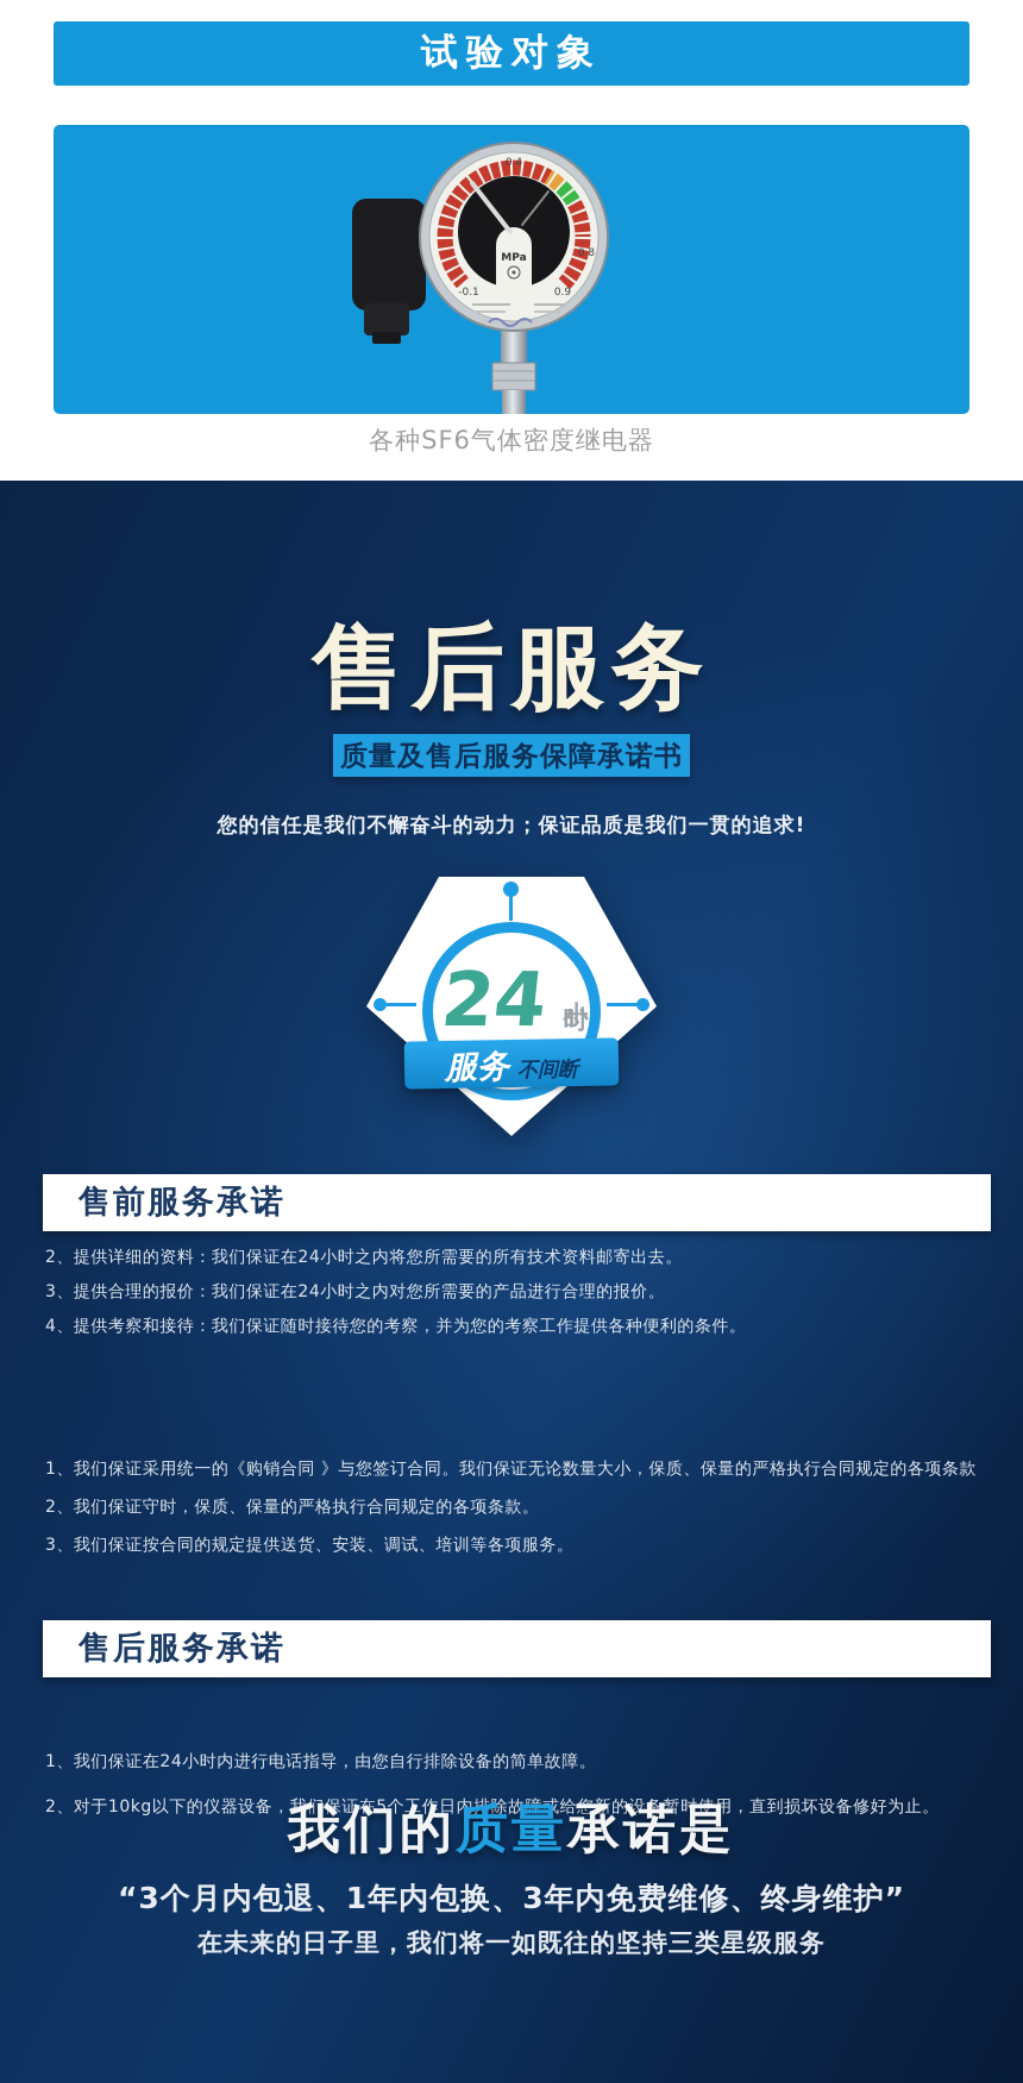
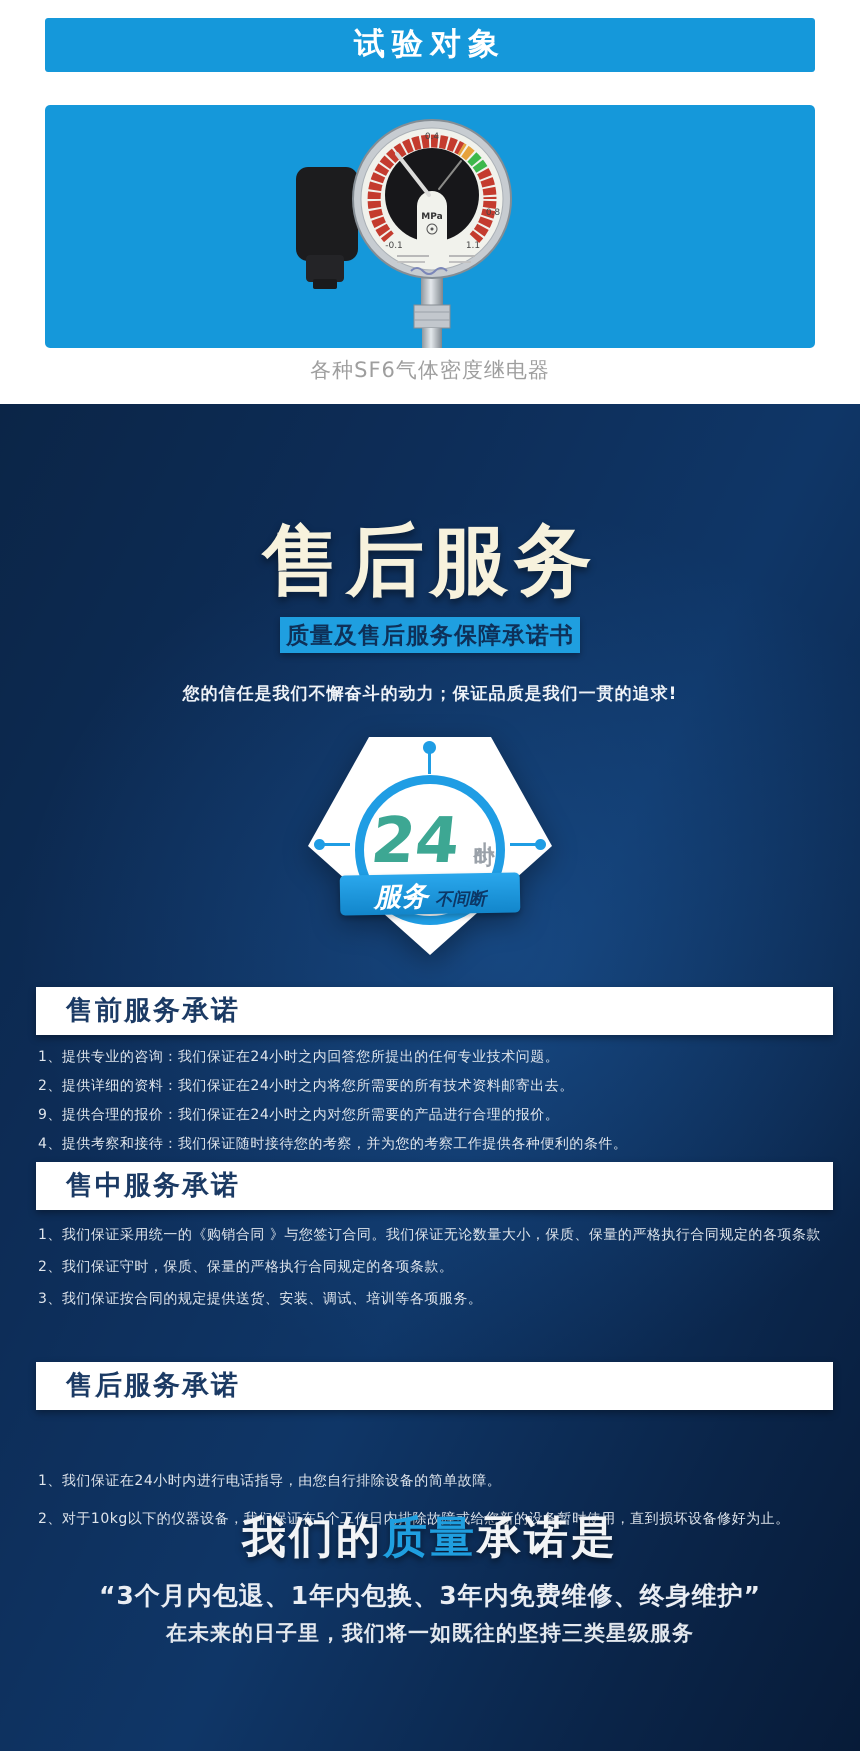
  试验对象
  -0.1
  0.4
  0.8
- 0.9
+ 1.1
  MPa
  各种SF6气体密度继电器
  售后服务
  质量及售后服务保障承诺书
  您的信任是我们不懈奋斗的动力；保证品质是我们一贯的追求!
  服务
  不间断
  售前服务承诺
+ 1、提供专业的咨询：我们保证在24小时之内回答您所提出的任何专业技术问题。
  2、提供详细的资料：我们保证在24小时之内将您所需要的所有技术资料邮寄出去。
- 3、提供合理的报价：我们保证在24小时之内对您所需要的产品进行合理的报价。
+ 9、提供合理的报价：我们保证在24小时之内对您所需要的产品进行合理的报价。
  4、提供考察和接待：我们保证随时接待您的考察，并为您的考察工作提供各种便利的条件。
+ 售中服务承诺
  1、我们保证采用统一的《购销合同 》与您签订合同。我们保证无论数量大小，保质、保量的严格执行合同规定的各项条款
  2、我们保证守时，保质、保量的严格执行合同规定的各项条款。
  3、我们保证按合同的规定提供送货、安装、调试、培训等各项服务。
  售后服务承诺
  1、我们保证在24小时内进行电话指导，由您自行排除设备的简单故障。
  2、对于10kg以下的仪器设备，我们保证在5个工作日内排除故障或给您新的设备暂时使用，直到损坏设备修好为止。
  我们的质量承诺是
  “3个月内包退、1年内包换、3年内免费维修、终身维护”
  在未来的日子里，我们将一如既往的坚持三类星级服务
